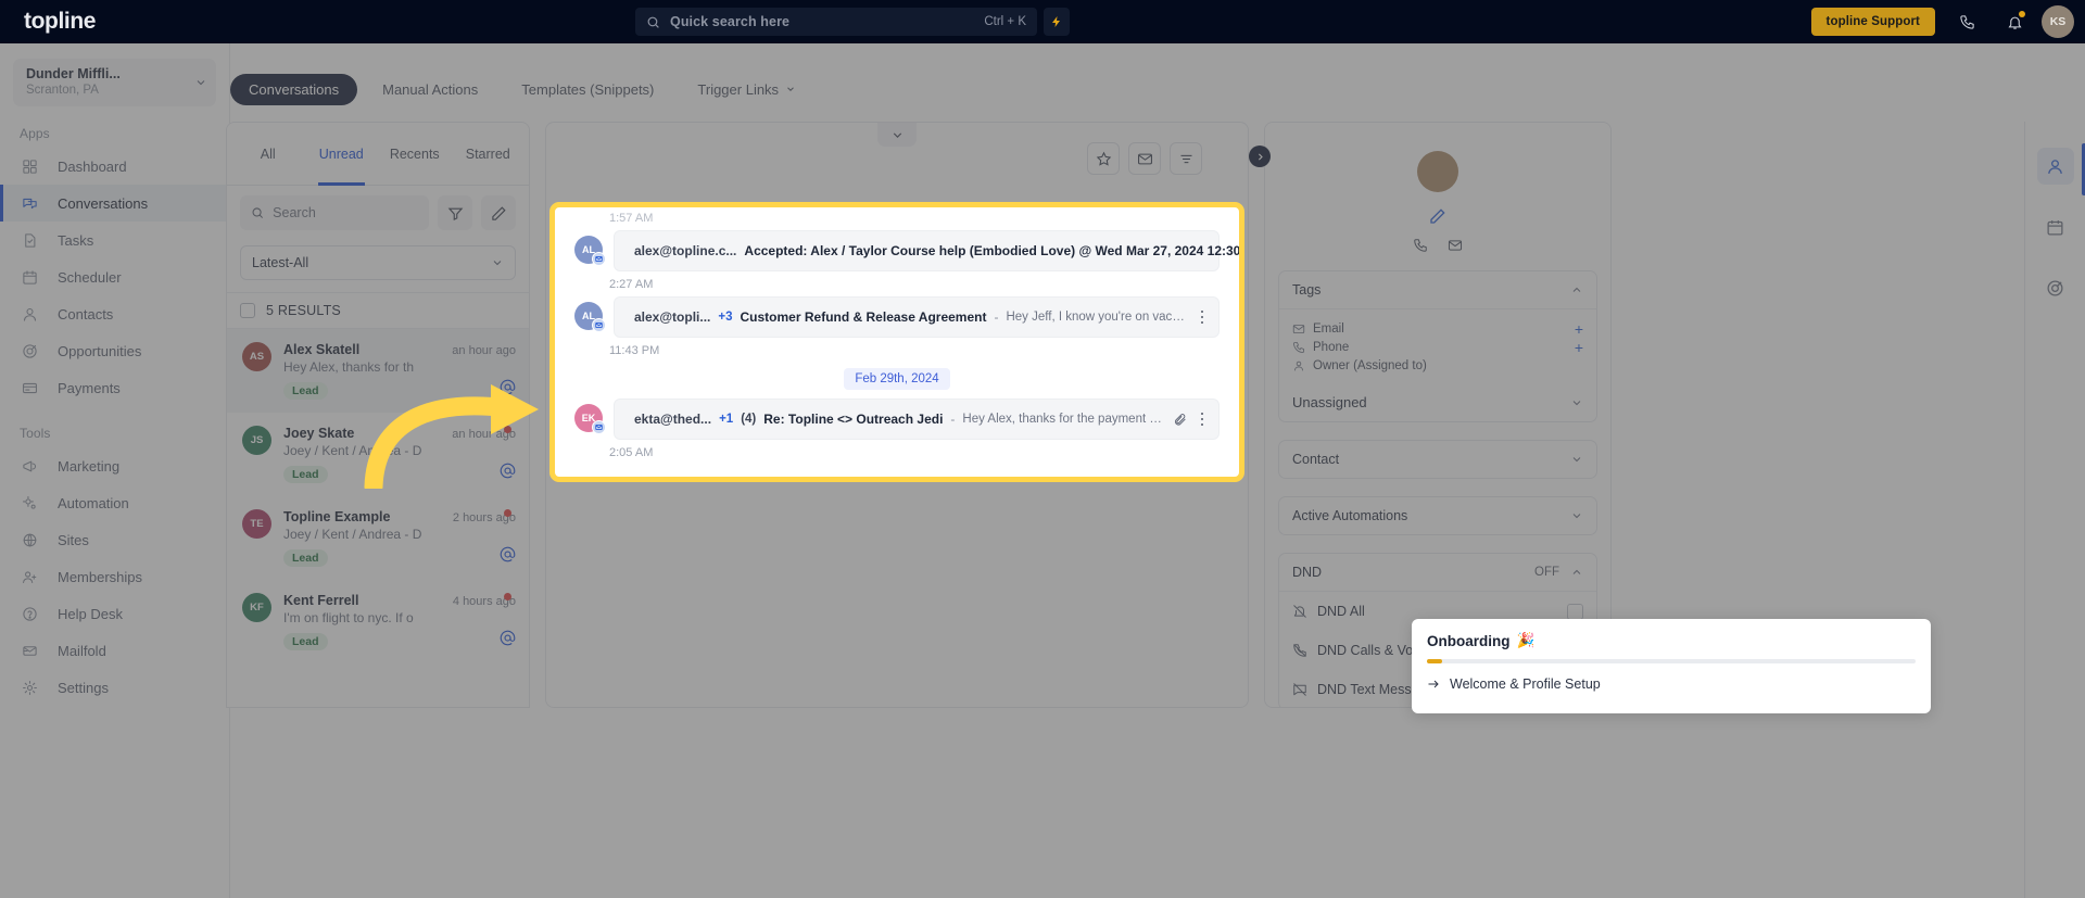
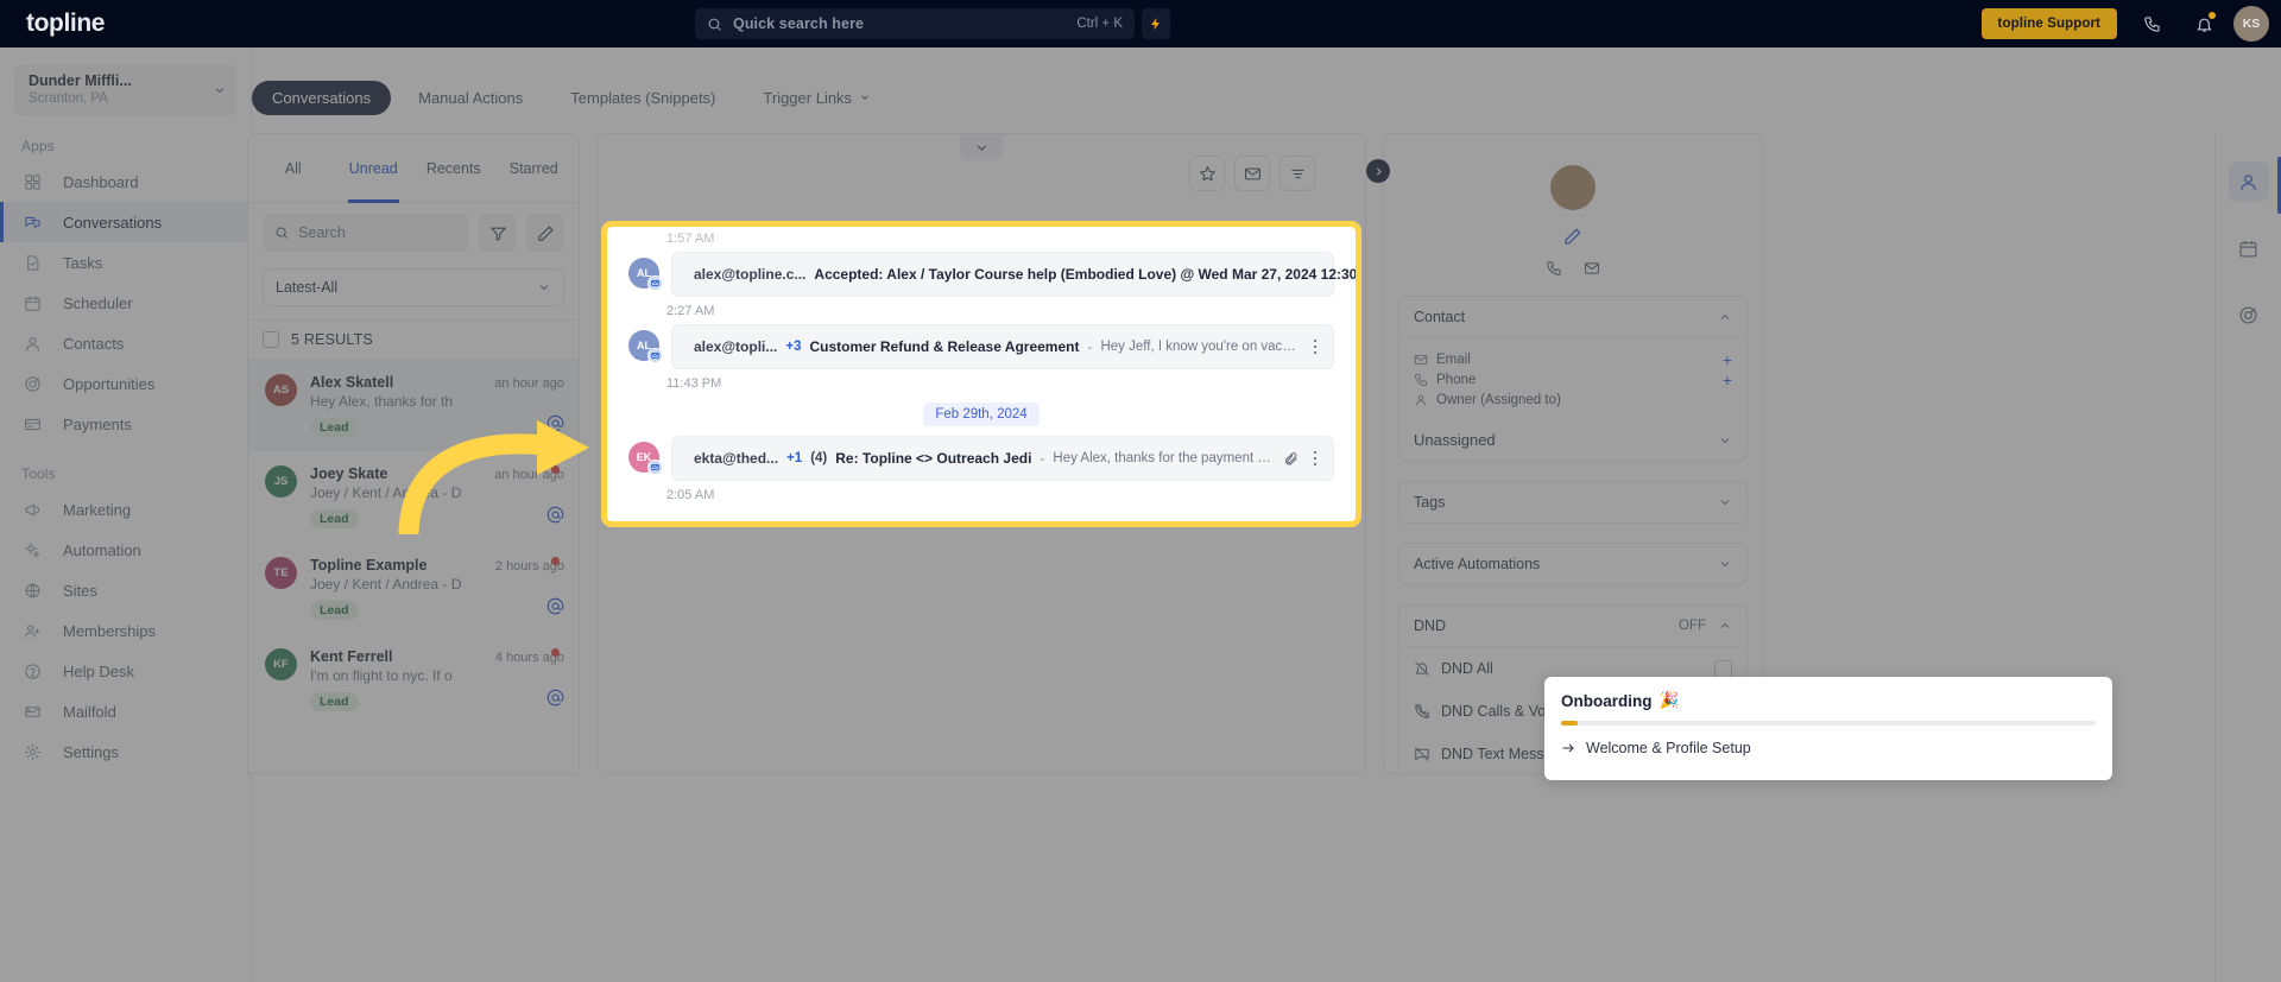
  Dunder Miffli...
  Scranton, PA
  Apps
  Dashboard
  Conversations
  Tasks
  Scheduler
  Contacts
  Opportunities
  Payments
  Tools
  Marketing
  Automation
  Sites
  Memberships
  Help Desk
  Mailfold
  Settings
  Conversations
  Manual Actions
  Templates (Snippets)
  Trigger Links
  All
  Unread
  Recents
  Starred
  Search
  Latest-All
  5 RESULTS
  AS
  Alex Skatell
  an hour ago
  Hey Alex, thanks for th
  Lead
  JS
  Joey Skate
  an hour ago
  Joey / Kent / Ana - D
  Lead
  TE
  Topline Example
  2 hours ago
  Joey / Kent / Andrea - D
  Lead
  KF
  Kent Ferrell
  4 hours ago
  I'm on flight to nyc. If o
  Lead
- Tags
+ Contact
  Email
  +
  Phone
  +
  Owner (Assigned to)
  Unassigned
- Contact
+ Tags
  Active Automations
  DND
  OFF
  DND All
  DND Calls & Vo
  DND Text Mess
  topline
  Quick search here
  Ctrl + K
  topline Support
  KS
  1:57 AM
  AL
  alex@topline.c...
  Accepted: Alex / Taylor Course help (Embodied Love) @ Wed Mar 27, 2024 12:30
  2:27 AM
  AL
  alex@topli...
  +3
  Customer Refund & Release Agreement
  -
  11:43 PM
  Feb 29th, 2024
  EK
  ekta@thed...
  +1
  (4)
  Re: Topline <> Outreach Jedi
  -
  2:05 AM
  Onboarding
  🎉
  Welcome & Profile Setup
